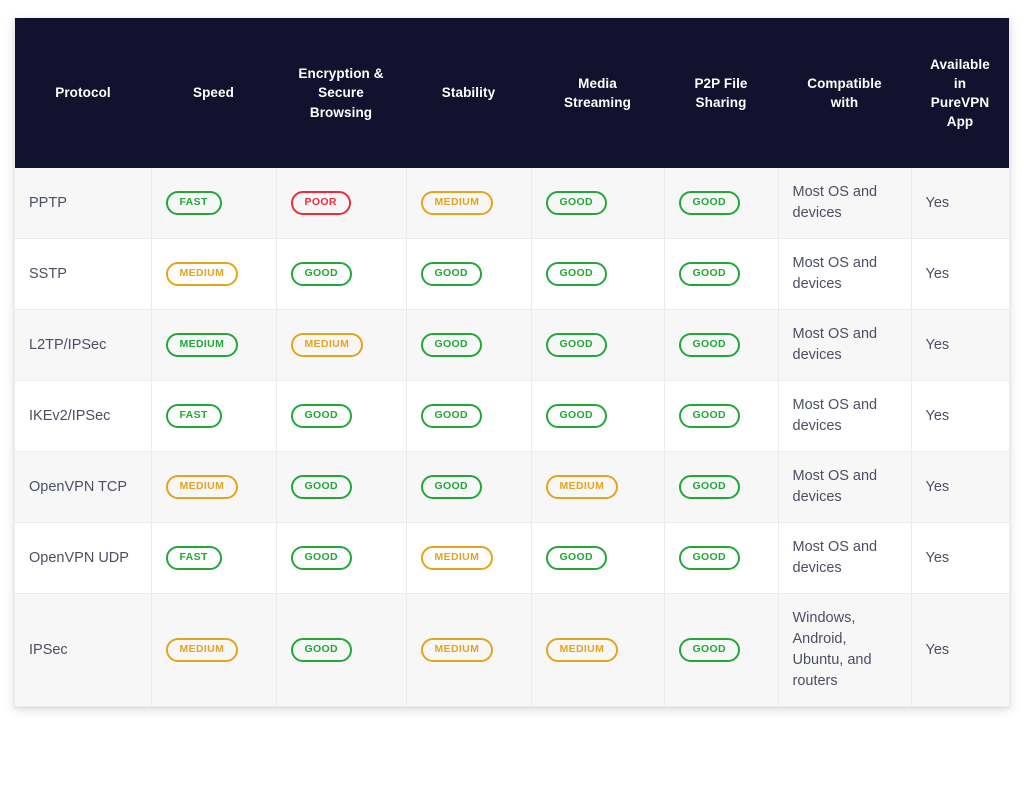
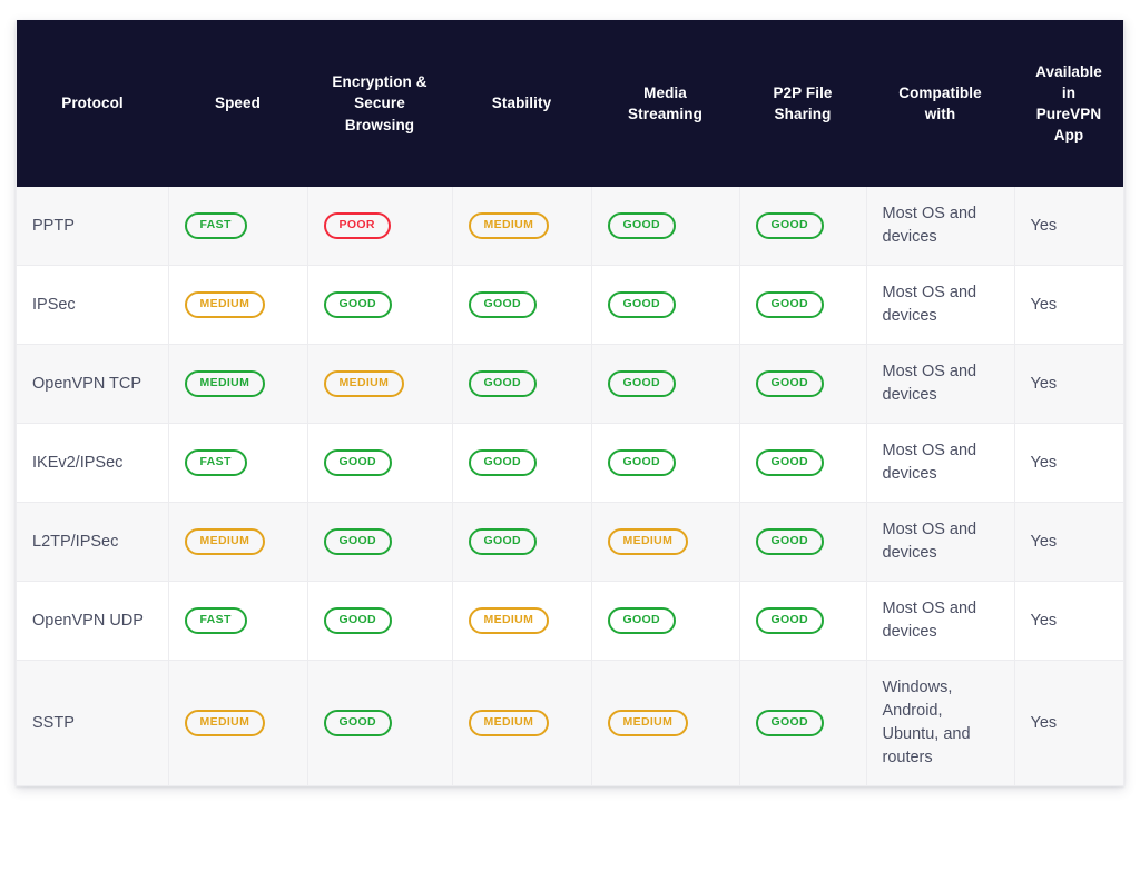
  Protocol	Speed	Encryption &SecureBrowsing	Stability	MediaStreaming	P2P FileSharing	Compatiblewith	AvailableinPureVPNApp
  PPTP	FAST	POOR	MEDIUM	GOOD	GOOD	Most OS and devices	Yes
- SSTP	MEDIUM	GOOD	GOOD	GOOD	GOOD	Most OS and devices	Yes
+ IPSec	MEDIUM	GOOD	GOOD	GOOD	GOOD	Most OS and devices	Yes
- L2TP/IPSec	MEDIUM	MEDIUM	GOOD	GOOD	GOOD	Most OS and devices	Yes
+ OpenVPN TCP	MEDIUM	MEDIUM	GOOD	GOOD	GOOD	Most OS and devices	Yes
  IKEv2/IPSec	FAST	GOOD	GOOD	GOOD	GOOD	Most OS and devices	Yes
- OpenVPN TCP	MEDIUM	GOOD	GOOD	MEDIUM	GOOD	Most OS and devices	Yes
+ L2TP/IPSec	MEDIUM	GOOD	GOOD	MEDIUM	GOOD	Most OS and devices	Yes
  OpenVPN UDP	FAST	GOOD	MEDIUM	GOOD	GOOD	Most OS and devices	Yes
- IPSec	MEDIUM	GOOD	MEDIUM	MEDIUM	GOOD	Windows, Android, Ubuntu, and routers	Yes
+ SSTP	MEDIUM	GOOD	MEDIUM	MEDIUM	GOOD	Windows, Android, Ubuntu, and routers	Yes
